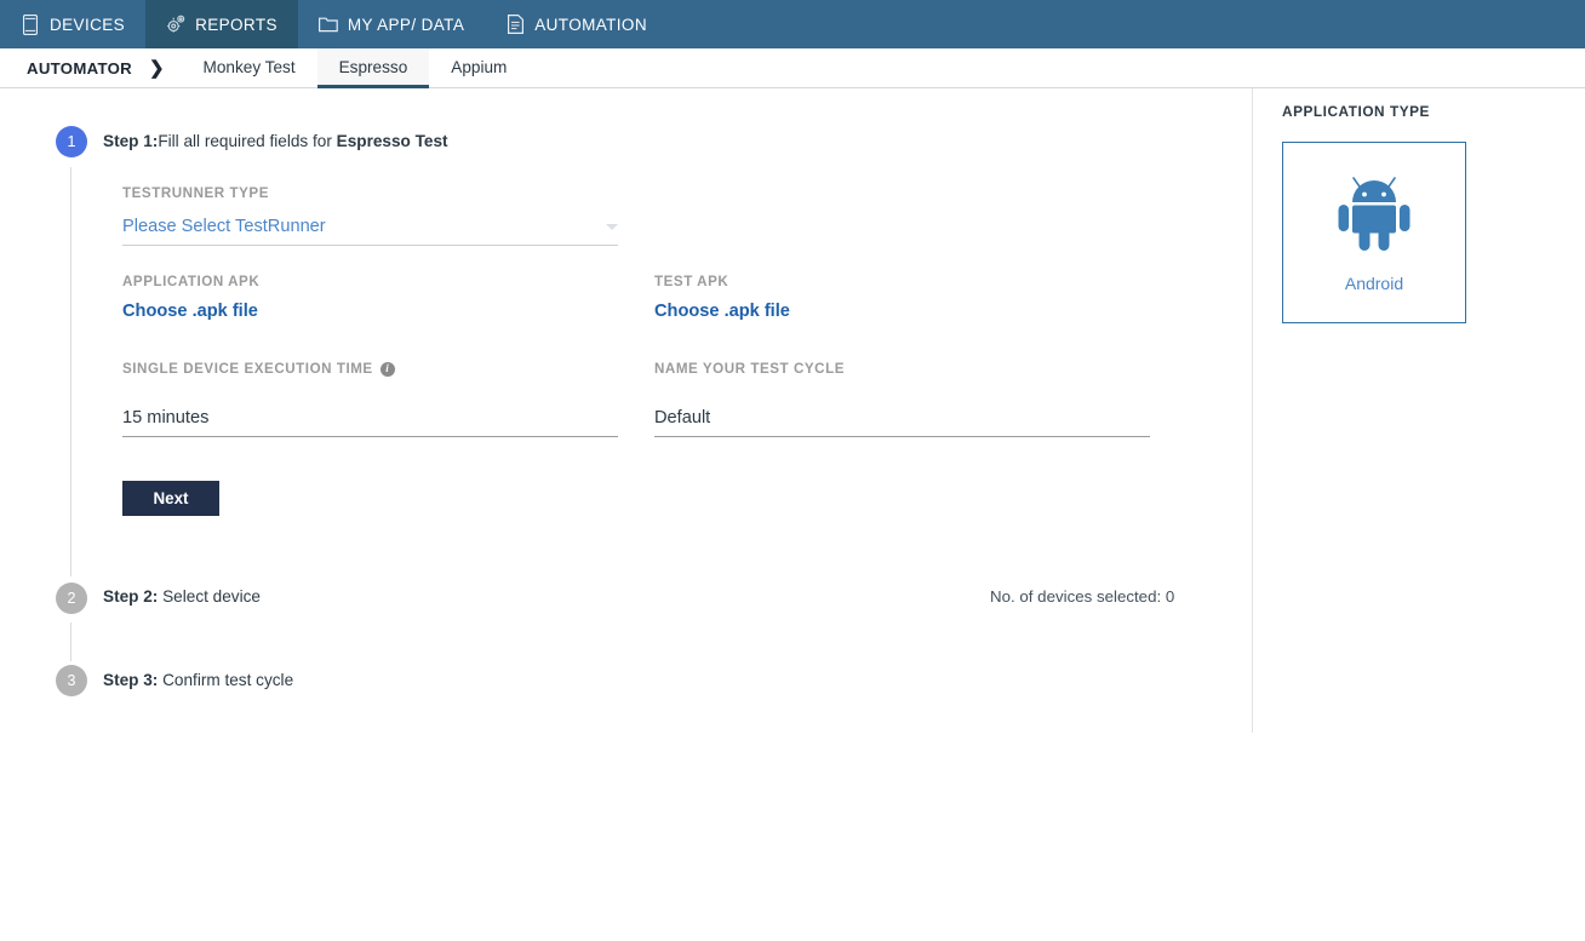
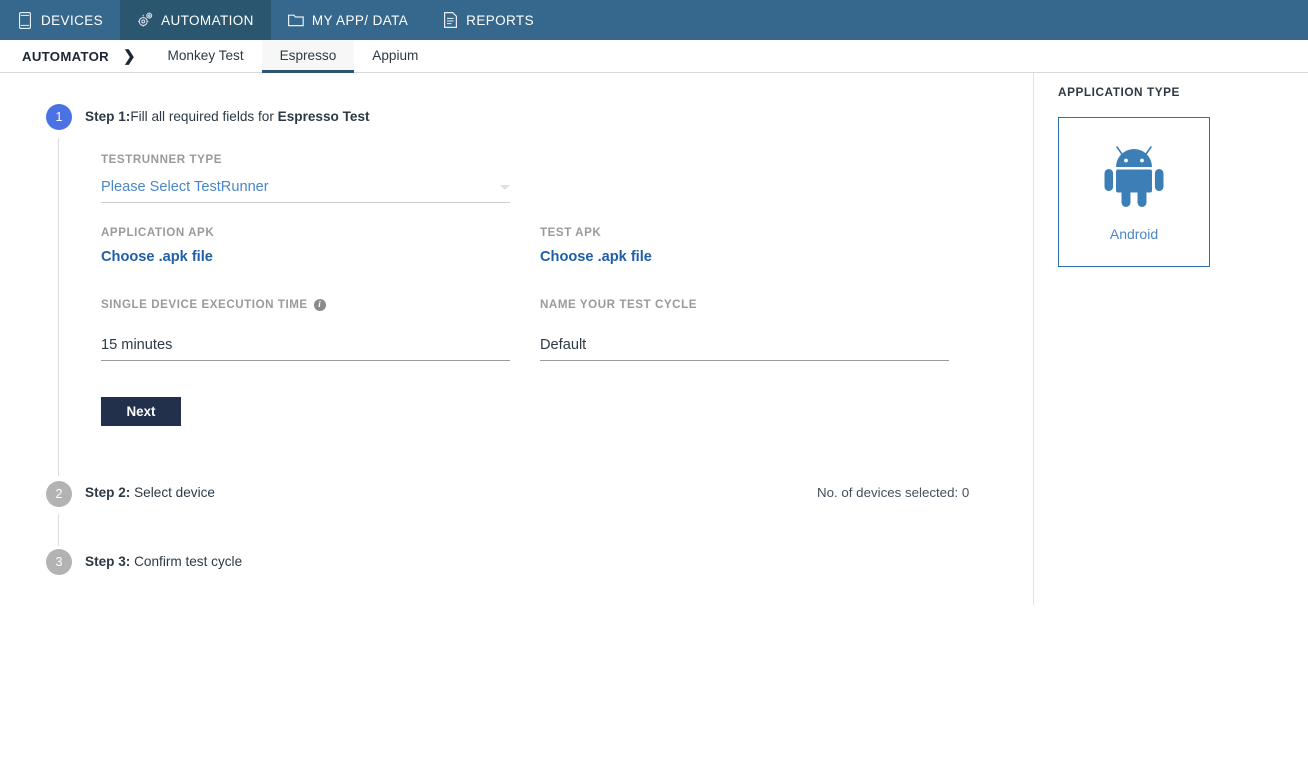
  DEVICES
- REPORTS
+ AUTOMATION
  MY APP/ DATA
- AUTOMATION
+ REPORTS
  AUTOMATOR
  ❯
  Monkey Test
  Espresso
  Appium
  1
  Step 1:Fill all required fields for Espresso Test
  TESTRUNNER TYPE
  Please Select TestRunner
  APPLICATION APK
  Choose .apk file
  TEST APK
  Choose .apk file
  SINGLE DEVICE EXECUTION TIME
  i
  15 minutes
  NAME YOUR TEST CYCLE
  Default
  Next
  2
  Step 2: Select device
  No. of devices selected: 0
  3
  Step 3: Confirm test cycle
  APPLICATION TYPE
  Android
